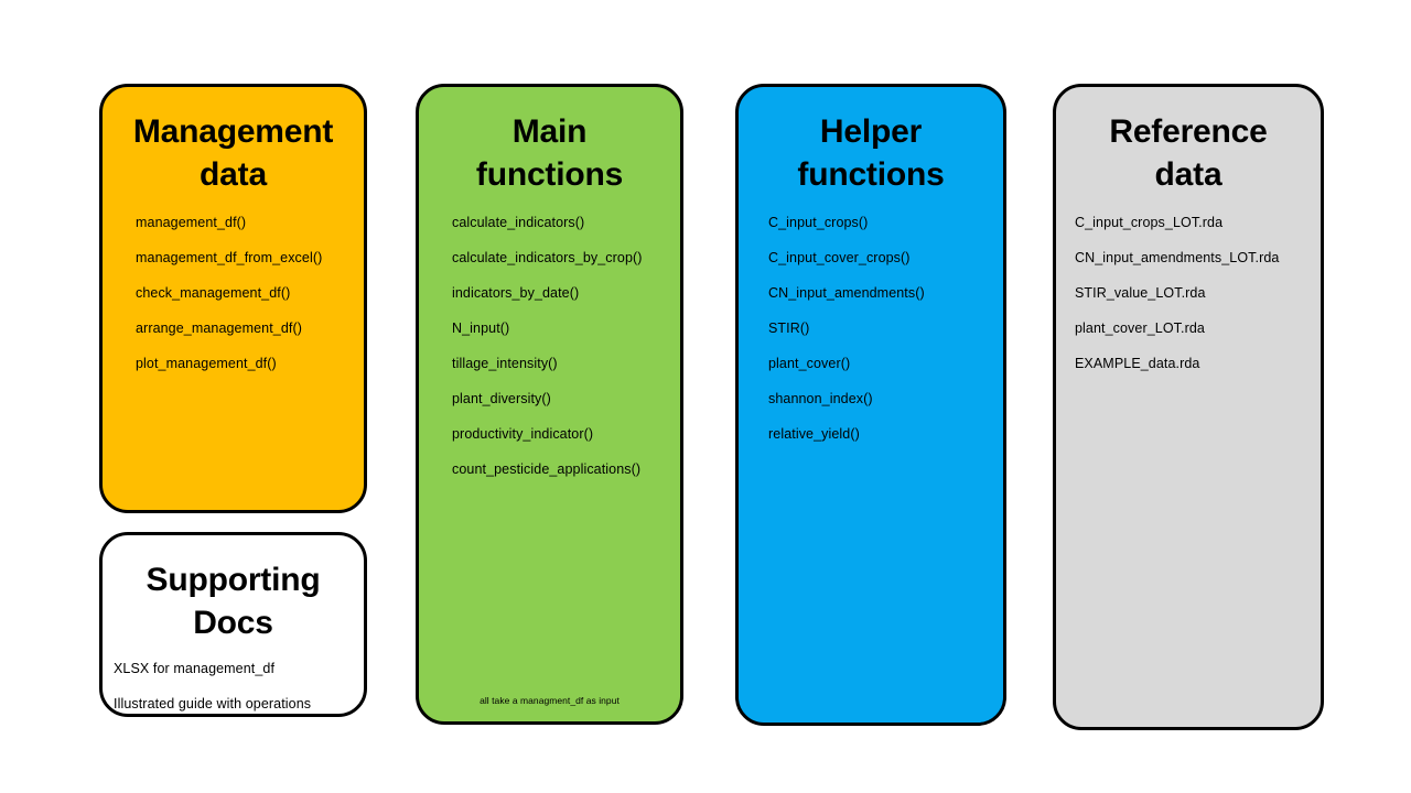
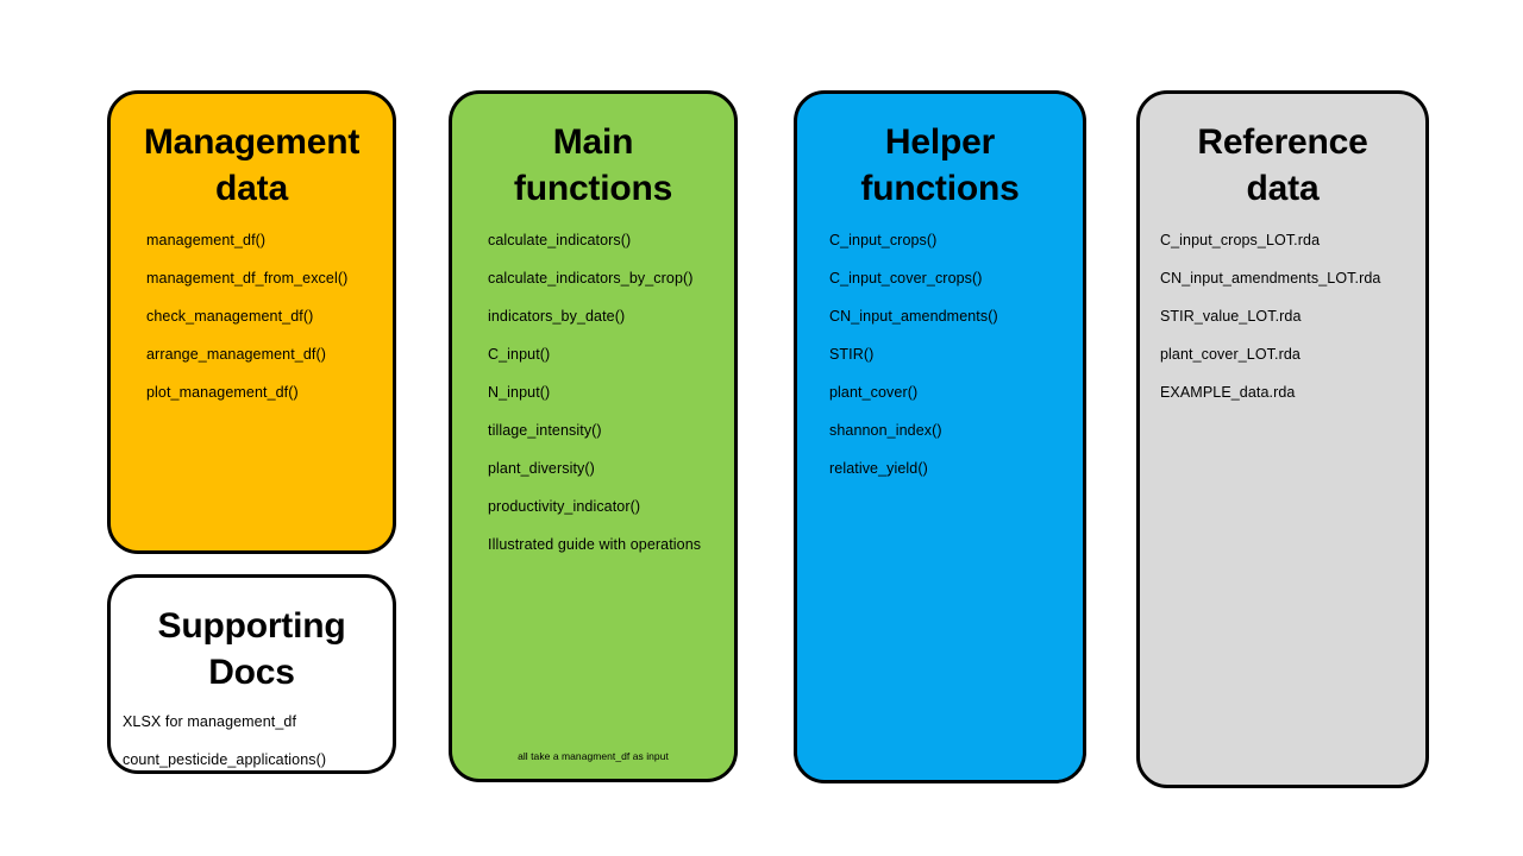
  Management
  data
  management_df()
  management_df_from_excel()
  check_management_df()
  arrange_management_df()
  plot_management_df()
  Supporting
  Docs
  XLSX for management_df
- Illustrated guide with operations
+ count_pesticide_applications()
  Main
  functions
  calculate_indicators()
  calculate_indicators_by_crop()
  indicators_by_date()
+ C_input()
  N_input()
  tillage_intensity()
  plant_diversity()
  productivity_indicator()
- count_pesticide_applications()
+ Illustrated guide with operations
  all take a managment_df as input
  Helper
  functions
  C_input_crops()
  C_input_cover_crops()
  CN_input_amendments()
  STIR()
  plant_cover()
  shannon_index()
  relative_yield()
  Reference
  data
  C_input_crops_LOT.rda
  CN_input_amendments_LOT.rda
  STIR_value_LOT.rda
  plant_cover_LOT.rda
  EXAMPLE_data.rda
